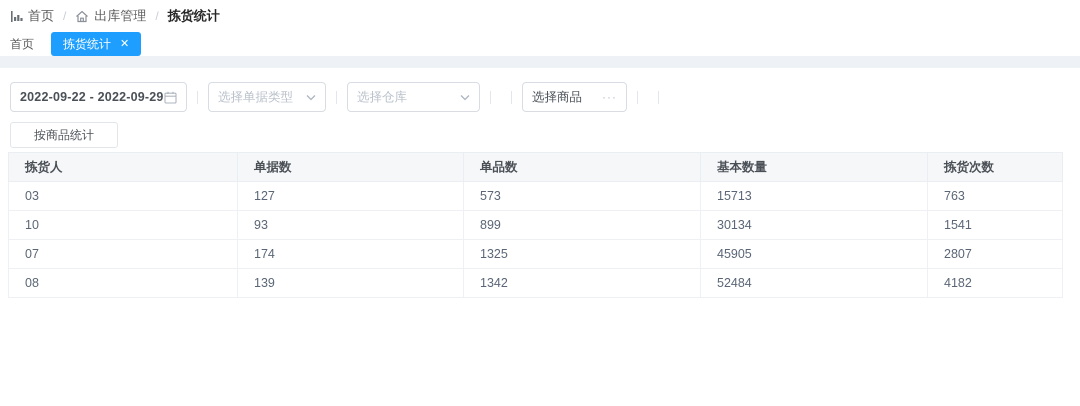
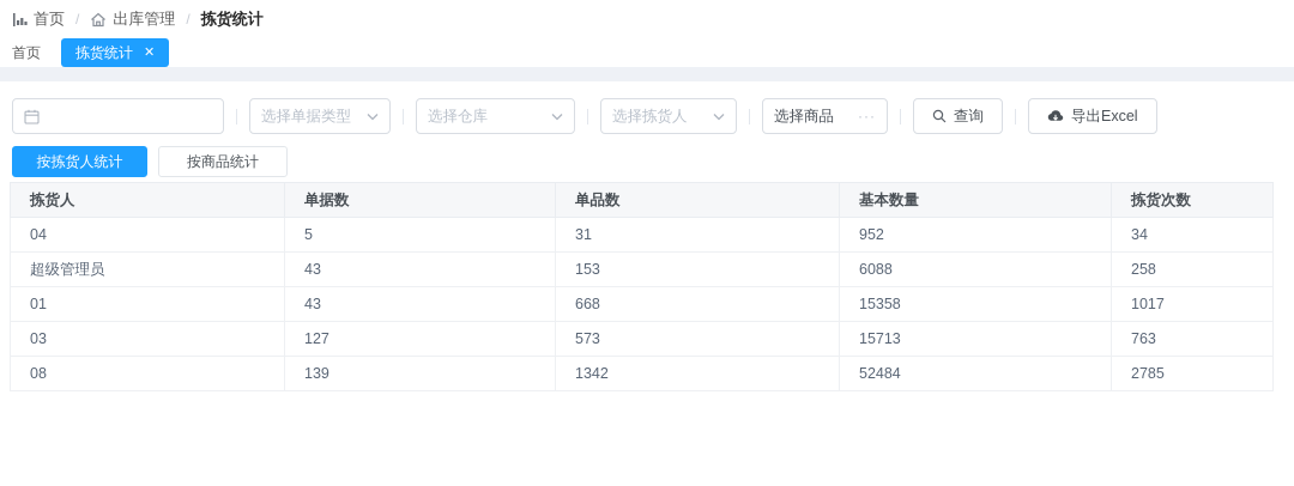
  首页
  /
  出库管理
  /
  拣货统计
  首页
  拣货统计
  ✕
- 2022-09-22 - 2022-09-29
  选择单据类型
  选择仓库
+ 选择拣货人
  选择商品
  ···
+ 查询
+ 导出Excel
+ 按拣货人统计
  按商品统计
  拣货人	单据数	单品数	基本数量	拣货次数
+ 04	5	31	952	34
+ 超级管理员	43	153	6088	258
+ 01	43	668	15358	1017
  03	127	573	15713	763
- 10	93	899	30134	1541
- 07	174	1325	45905	2807
- 08	139	1342	52484	4182
+ 08	139	1342	52484	2785
